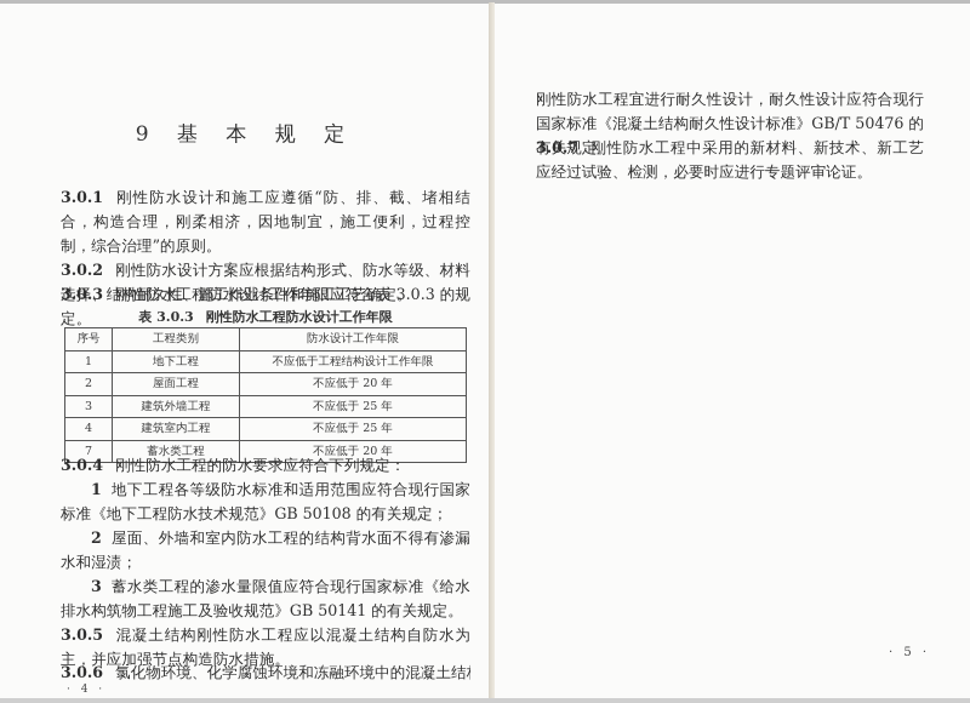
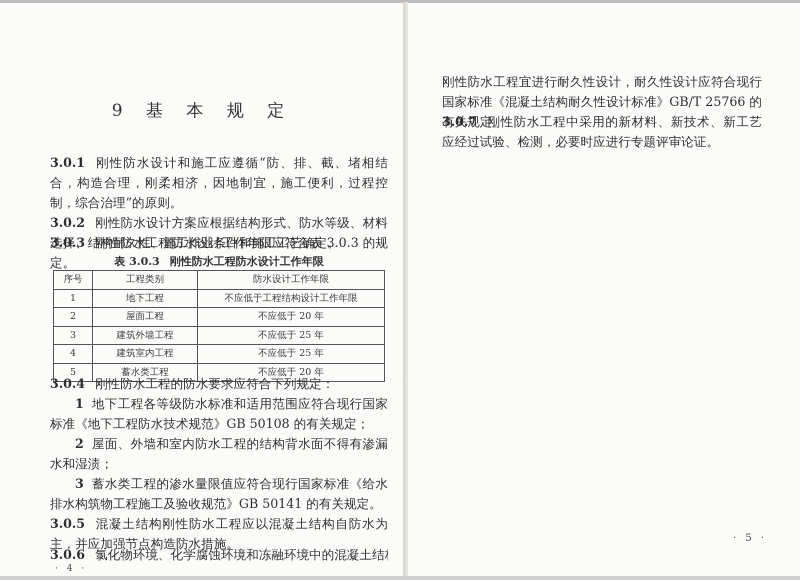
  9 基 本 规 定
  3.0.1 刚性防水设计和施工应遵循“防、排、截、堵相结合，构造合理，刚柔相济，因地制宜，施工便利，过程控制，综合治理”的原则。
  3.0.2 刚性防水设计方案应根据结构形式、防水等级、材料选择、结构耐久性、施工作业条件和施工工艺确定。
  3.0.3 刚性防水工程防水设计工作年限应符合表 3.0.3 的规定。
  表 3.0.3 刚性防水工程防水设计工作年限
  序号	工程类别	防水设计工作年限
  1	地下工程	不应低于工程结构设计工作年限
  2	屋面工程	不应低于 20 年
  3	建筑外墙工程	不应低于 25 年
  4	建筑室内工程	不应低于 25 年
- 7	蓄水类工程	不应低于 20 年
+ 5	蓄水类工程	不应低于 20 年
  3.0.4 刚性防水工程的防水要求应符合下列规定：
  1 地下工程各等级防水标准和适用范围应符合现行国家标准《地下工程防水技术规范》GB 50108 的有关规定；
  2 屋面、外墙和室内防水工程的结构背水面不得有渗漏水和湿渍；
  3 蓄水类工程的渗水量限值应符合现行国家标准《给水排水构筑物工程施工及验收规范》GB 50141 的有关规定。
  3.0.5 混凝土结构刚性防水工程应以混凝土结构自防水为主，并应加强节点构造防水措施。
  3.0.6 氯化物环境、化学腐蚀环境和冻融环境中的混凝土结
  · 4 ·
- 刚性防水工程宜进行耐久性设计，耐久性设计应符合现行国家标准《混凝土结构耐久性设计标准》GB/T 50476 的有关规定。
+ 刚性防水工程宜进行耐久性设计，耐久性设计应符合现行国家标准《混凝土结构耐久性设计标准》GB/T 25766 的有关规定。
  3.0.7 刚性防水工程中采用的新材料、新技术、新工艺应经过试验、检测，必要时应进行专题评审论证。
  · 5 ·
